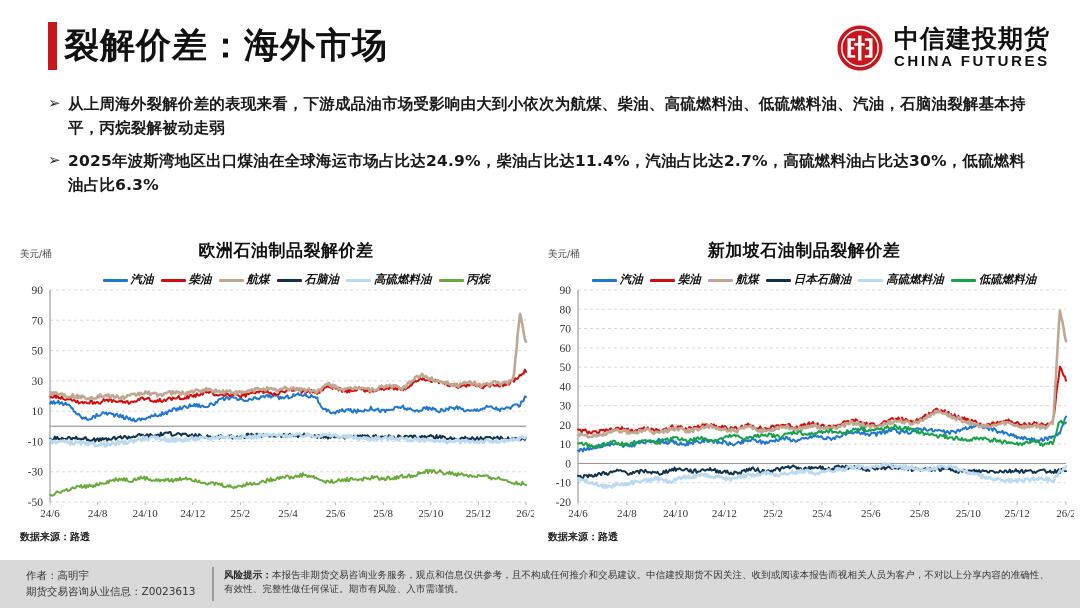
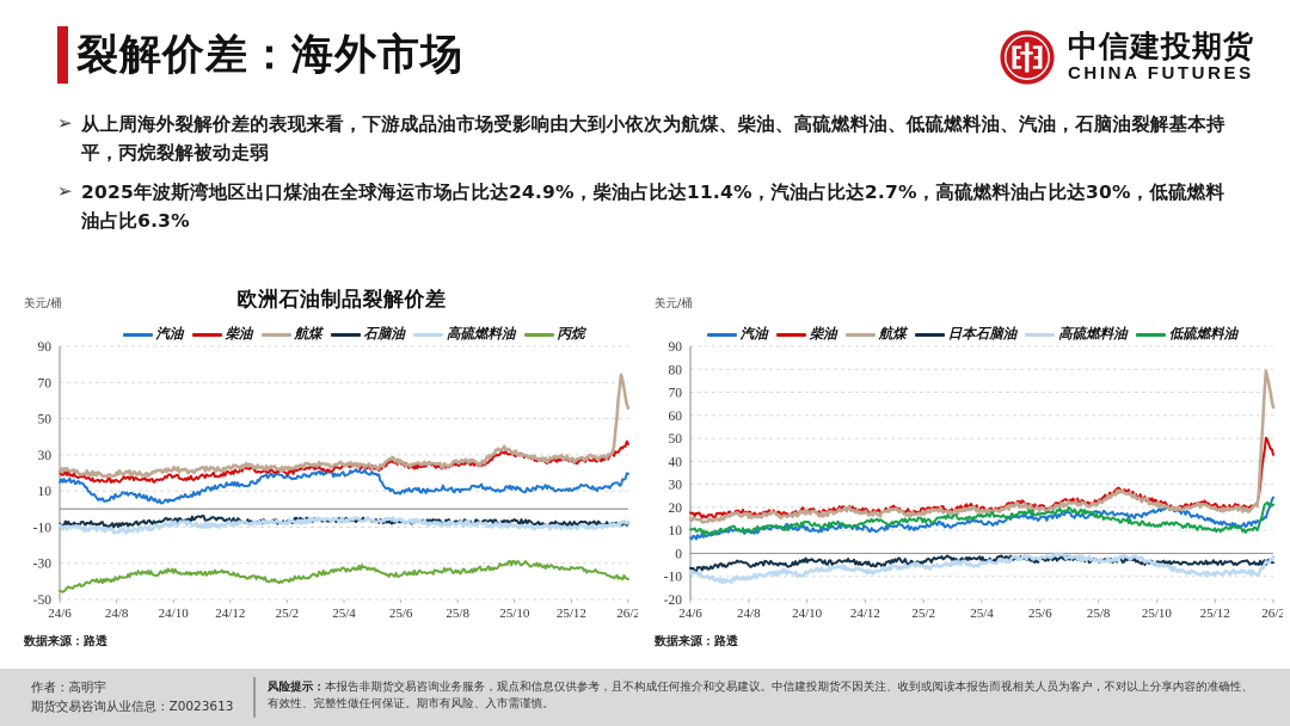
  裂解价差：海外市场
  中信建投期货
  CHINA FUTURES
  ➢
  从上周海外裂解价差的表现来看，下游成品油市场受影响由大到小依次为航煤、柴油、高硫燃料油、低硫燃料油、汽油，石脑油裂解基本持平，丙烷裂解被动走弱
  ➢
  2025年波斯湾地区出口煤油在全球海运市场占比达24.9%，柴油占比达11.4%，汽油占比达2.7%，高硫燃料油占比达30%，低硫燃料油占比6.3%
  美元/桶
  欧洲石油制品裂解价差
  汽油
  柴油
  航煤
  石脑油
  高硫燃料油
  丙烷
  -50
  -30
  -10
  10
  30
  50
  70
  90
  24/6
  24/8
  24/10
  24/12
  25/2
  25/4
  25/6
  25/8
  25/10
  25/12
  26/2
  数据来源：路透
  美元/桶
- 新加坡石油制品裂解价差
  汽油
  柴油
  航煤
  日本石脑油
  高硫燃料油
  低硫燃料油
  -20
  -10
  0
  10
  20
  30
  40
  50
  60
  70
  80
  90
  24/6
  24/8
  24/10
  24/12
  25/2
  25/4
  25/6
  25/8
  25/10
  25/12
  26/2
  数据来源：路透
  作者：高明宇
  期货交易咨询从业信息：Z0023613
  风险提示：本报告非期货交易咨询业务服务，观点和信息仅供参考，且不构成任何推介和交易建议。中信建投期货不因关注、收到或阅读本报告而视相关人员为客户，不对以上分享内容的准确性、有效性、完整性做任何保证。期市有风险、入市需谨慎。
